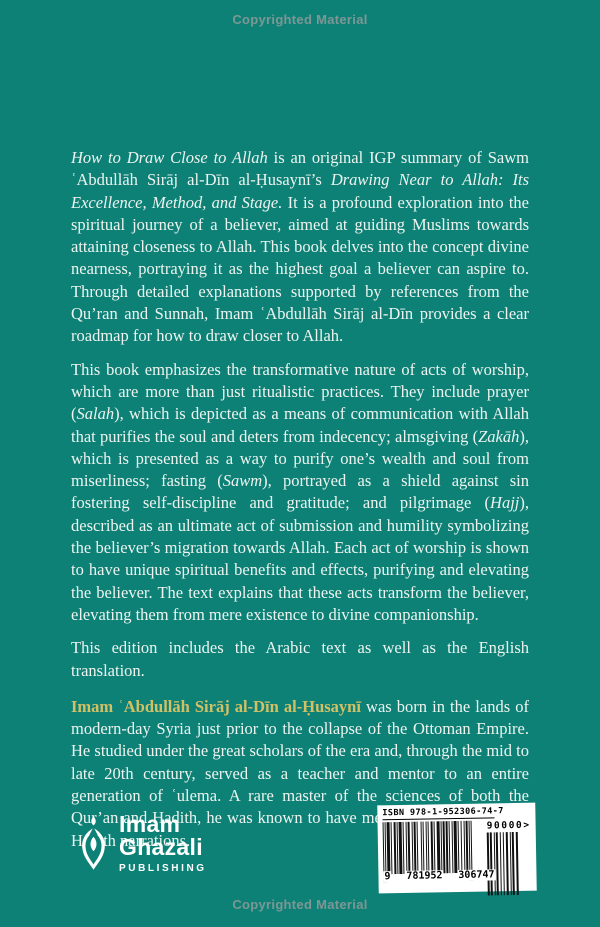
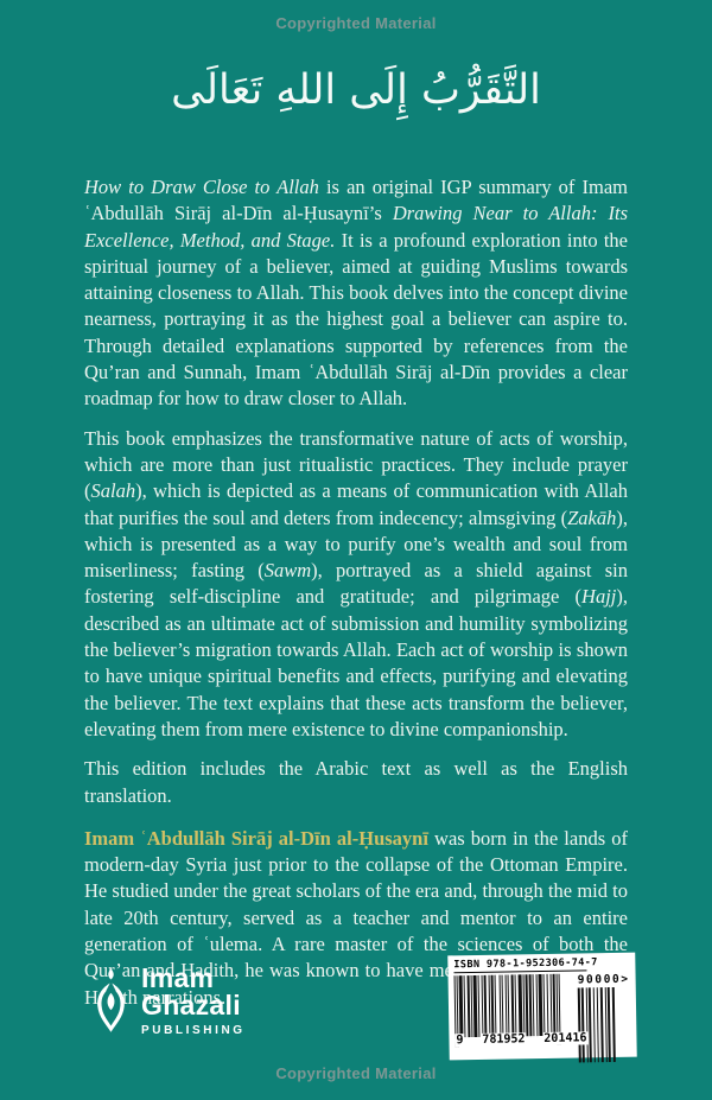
  Copyrighted Material
+ التَّقَرُّبُ إِلَى اللهِ تَعَالَى
- How to Draw Close to Allah is an original IGP summary of Sawm ʿAbdullāh Sirāj al-Dīn al-Ḥusaynī’s Drawing Near to Allah: Its Excellence, Method, and Stage. It is a profound exploration into the spiritual journey of a believer, aimed at guiding Muslims towards attaining closeness to Allah. This book delves into the concept divine nearness, portraying it as the highest goal a believer can aspire to. Through detailed explanations supported by references from the Qu’ran and Sunnah, Imam ʿAbdullāh Sirāj al-Dīn provides a clear roadmap for how to draw closer to Allah.
+ How to Draw Close to Allah is an original IGP summary of Imam ʿAbdullāh Sirāj al-Dīn al-Ḥusaynī’s Drawing Near to Allah: Its Excellence, Method, and Stage. It is a profound exploration into the spiritual journey of a believer, aimed at guiding Muslims towards attaining closeness to Allah. This book delves into the concept divine nearness, portraying it as the highest goal a believer can aspire to. Through detailed explanations supported by references from the Qu’ran and Sunnah, Imam ʿAbdullāh Sirāj al-Dīn provides a clear roadmap for how to draw closer to Allah.
  This book emphasizes the transformative nature of acts of worship, which are more than just ritualistic practices. They include prayer (Salah), which is depicted as a means of communication with Allah that purifies the soul and deters from indecency; almsgiving (Zakāh), which is presented as a way to purify one’s wealth and soul from miserliness; fasting (Sawm), portrayed as a shield against sin fostering self-discipline and gratitude; and pilgrimage (Hajj), described as an ultimate act of submission and humility symbolizing the believer’s migration towards Allah. Each act of worship is shown to have unique spiritual benefits and effects, purifying and elevating the believer. The text explains that these acts transform the believer, elevating them from mere existence to divine companionship.
  This edition includes the Arabic text as well as the English translation.
  Imam ʿAbdullāh Sirāj al-Dīn al-Ḥusaynī was born in the lands of modern-day Syria just prior to the collapse of the Ottoman Empire. He studied under the great scholars of the era and, through the mid to late 20th century, served as a teacher and mentor to an entire generation of ʿulema. A rare master of the sciences of both the Qu’an and Hadith, he was known to have m Hth narrations.
  Imam
  Ghazali
  PUBLISHING
  ISBN 978-1-952306-74-7
  90000>
  9
  781952
- 306747
+ 201416
  Copyrighted Material
